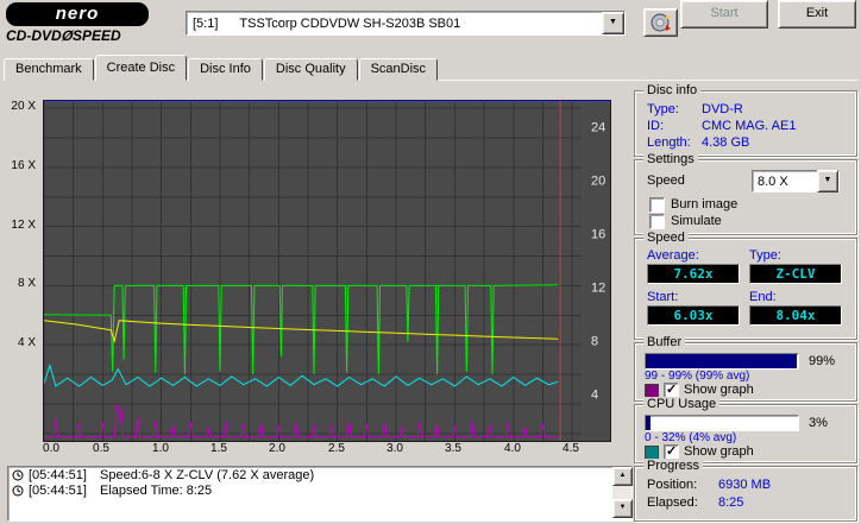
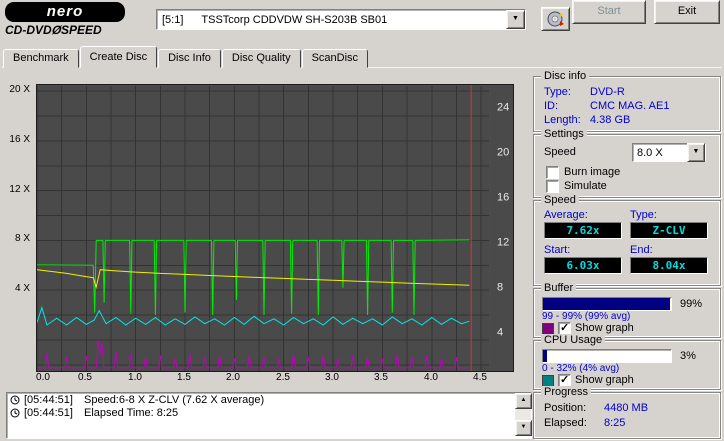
  nero
  [5:1] TSSTcorp CDDVDW SH-S203B SB01
  Start
  Exit
  Benchmark
  Create Disc
  Disc Info
  Disc Quality
  ScanDisc
  20 X
  16 X
  12 X
  8 X
  4 X
  24
  20
  16
  12
  8
  4
  0.0
  0.5
  1.0
  1.5
  2.0
  2.5
  3.0
  3.5
  4.0
  4.5
  [05:44:51]
  Speed:6-8 X Z-CLV (7.62 X average)
  [05:44:51]
  Elapsed Time: 8:25
  Disc info
  Type: DVD-R
  ID: CMC MAG. AE1
  Length: 4.38 GB
  Settings
  Speed
  8.0 X
  Burn image
  Simulate
  Speed
  Average:
  Type:
  7.62x
  Z-CLV
  Start:
  End:
  6.03x
  8.04x
  Buffer
  99%
  99 - 99% (99% avg)
  Show graph
  CPU Usage
  3%
  0 - 32% (4% avg)
  Show graph
  Progress
- Position: 6930 MB
+ Position: 4480 MB
  Elapsed: 8:25
